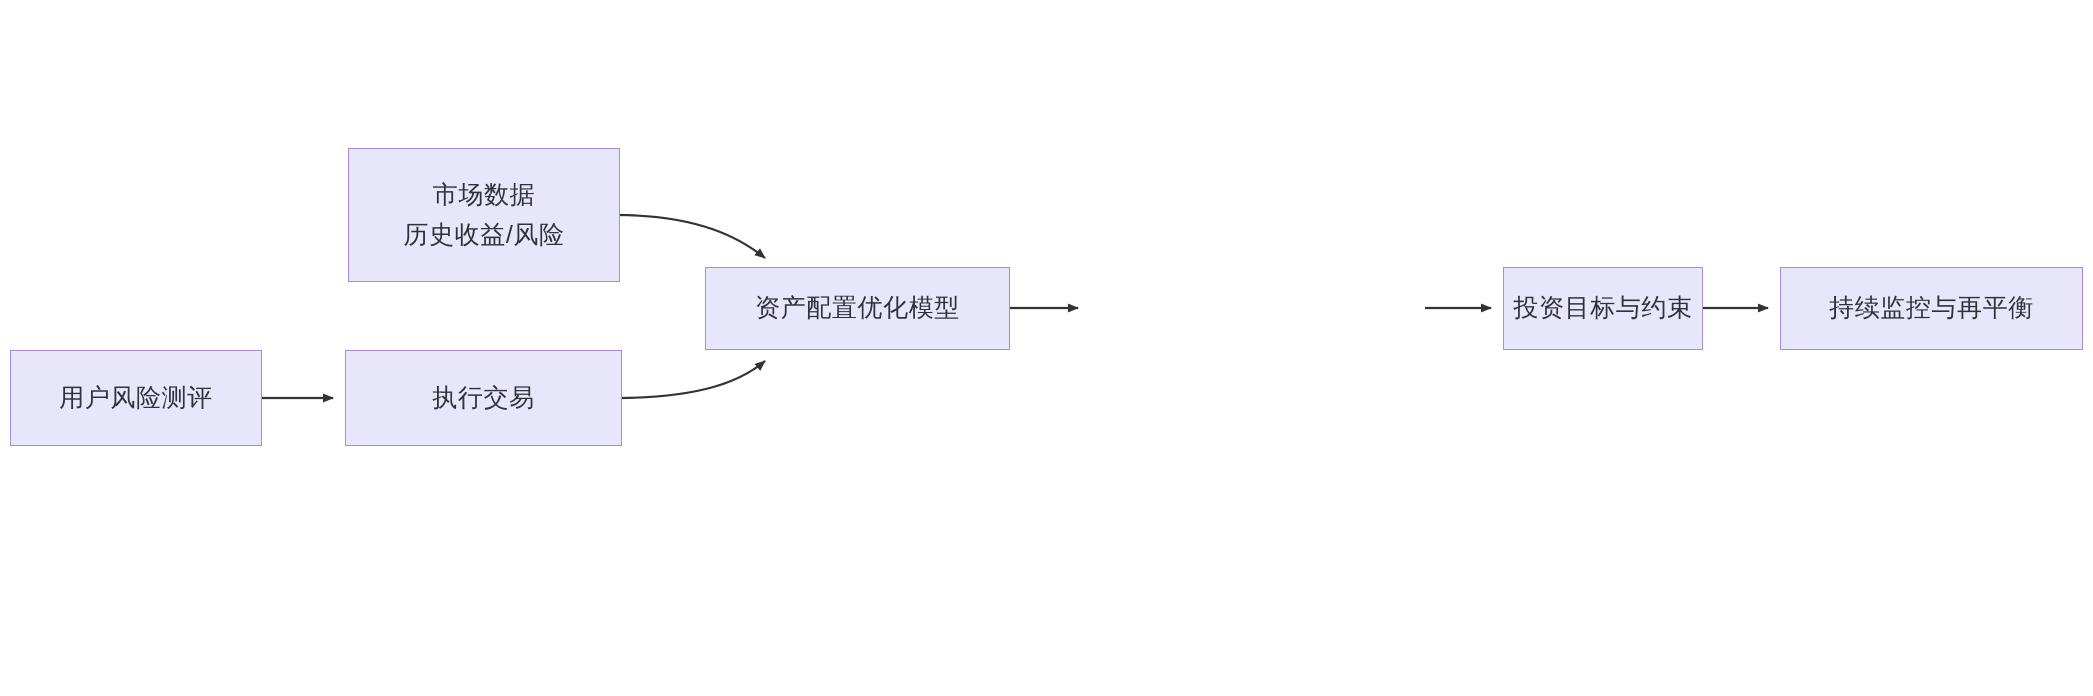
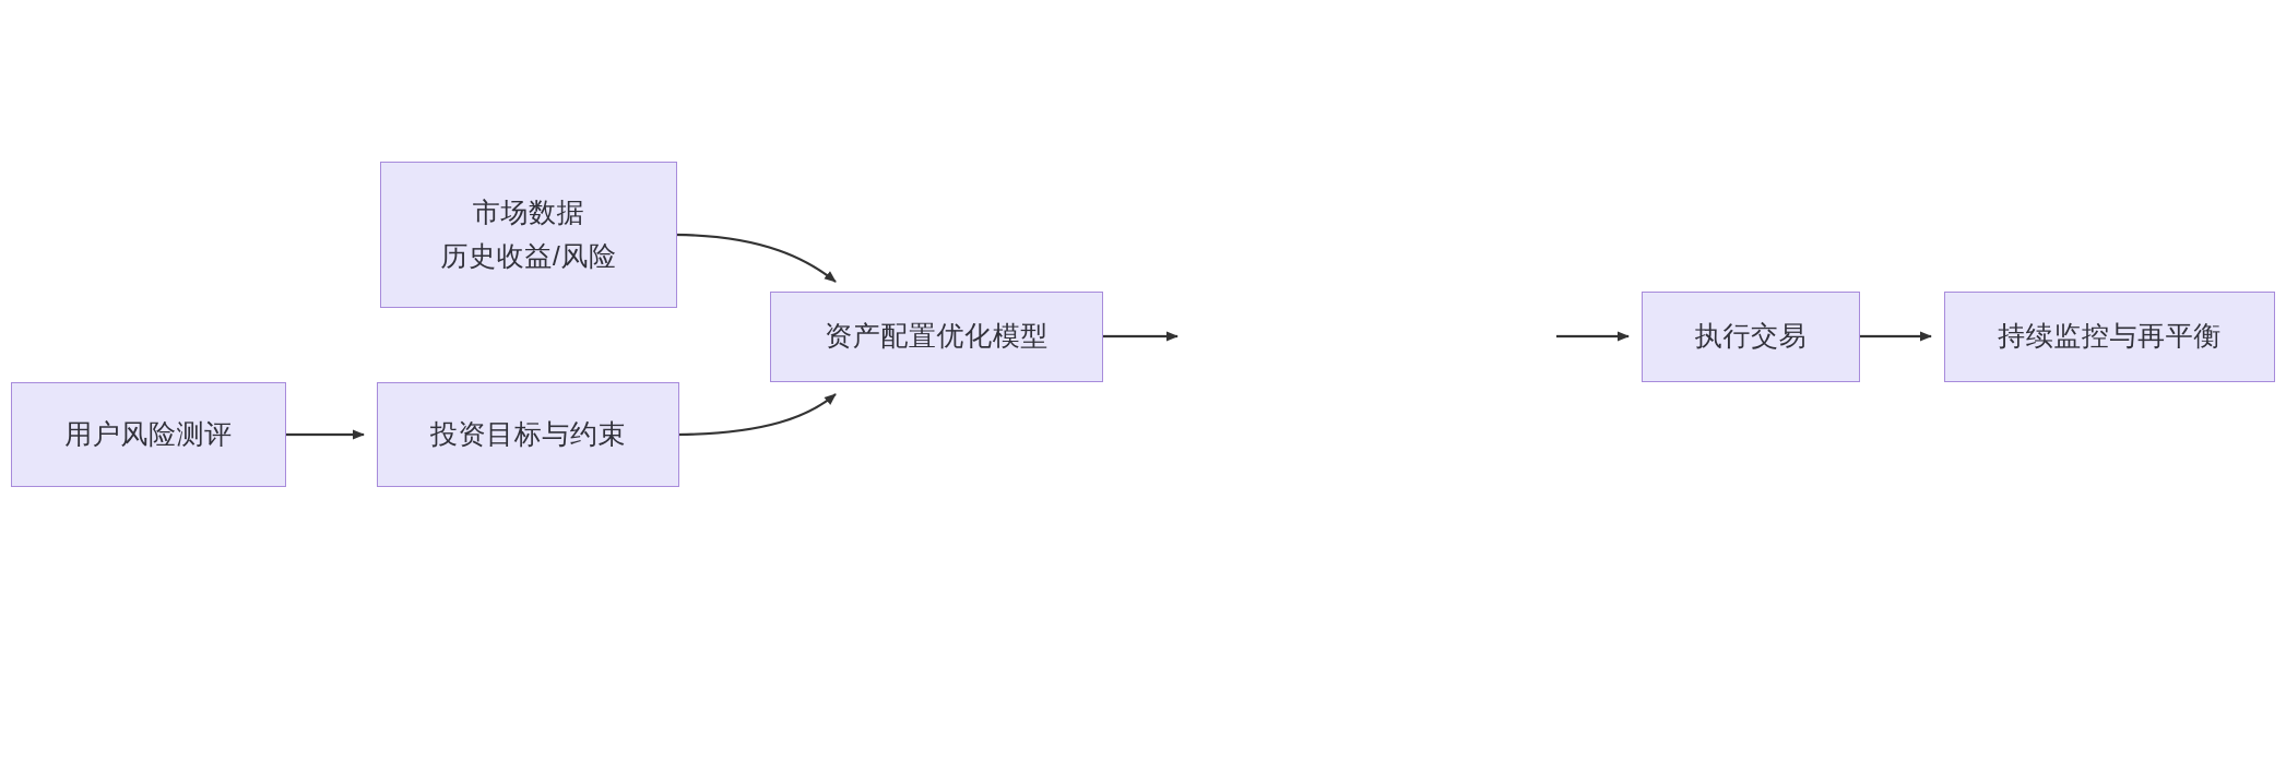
  市场数据
  历史收益/风险
  用户风险测评
- 执行交易
+ 投资目标与约束
  资产配置优化模型
- 投资目标与约束
+ 执行交易
  持续监控与再平衡
